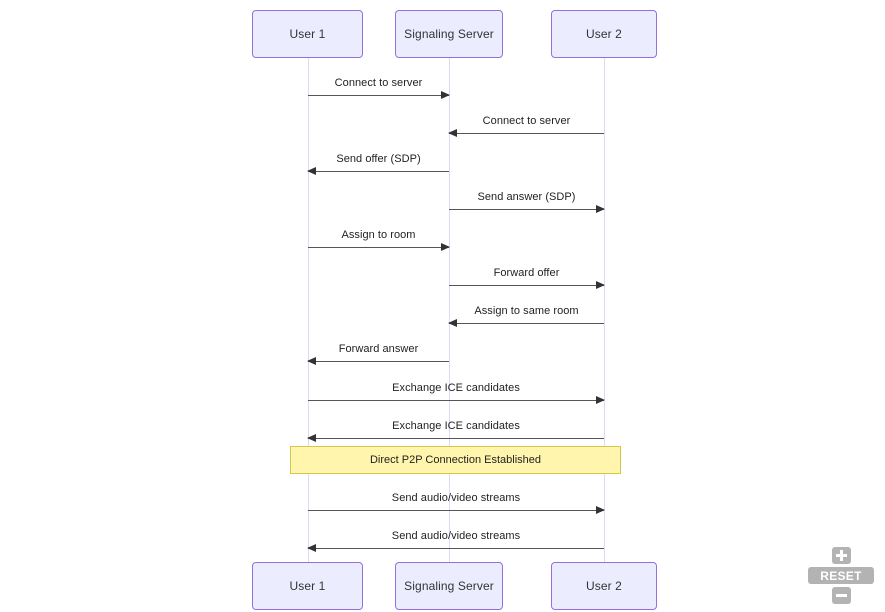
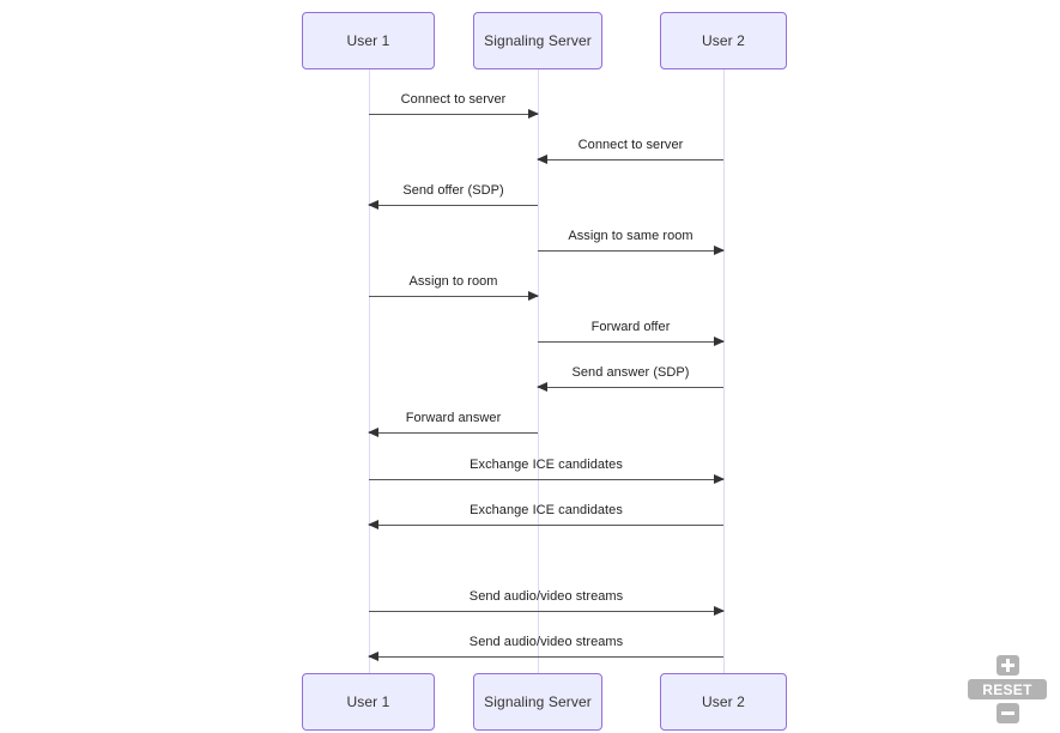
  User 1
  User 1
  Signaling Server
  Signaling Server
  User 2
  User 2
  Connect to server
  Connect to server
  Send offer (SDP)
- Send answer (SDP)
+ Assign to same room
  Assign to room
  Forward offer
- Assign to same room
+ Send answer (SDP)
  Forward answer
  Exchange ICE candidates
  Exchange ICE candidates
  Send audio/video streams
  Send audio/video streams
- Direct P2P Connection Established
  RESET
